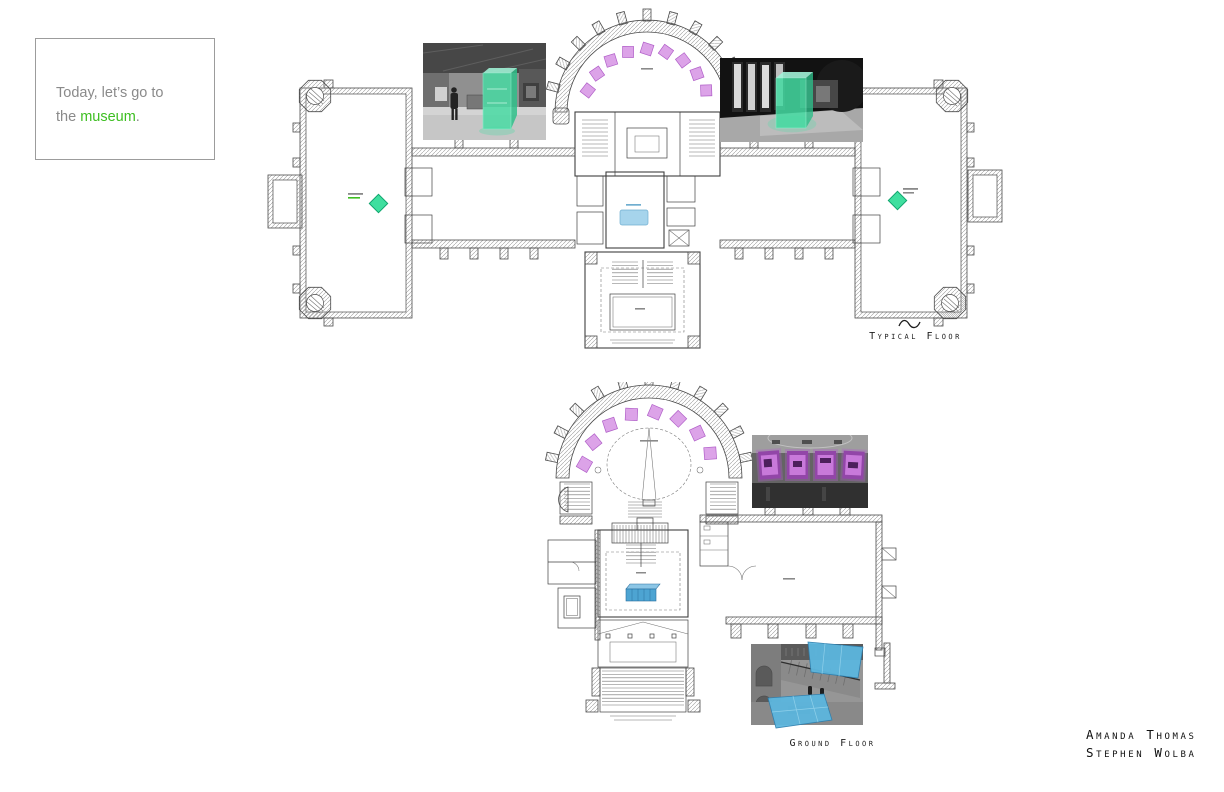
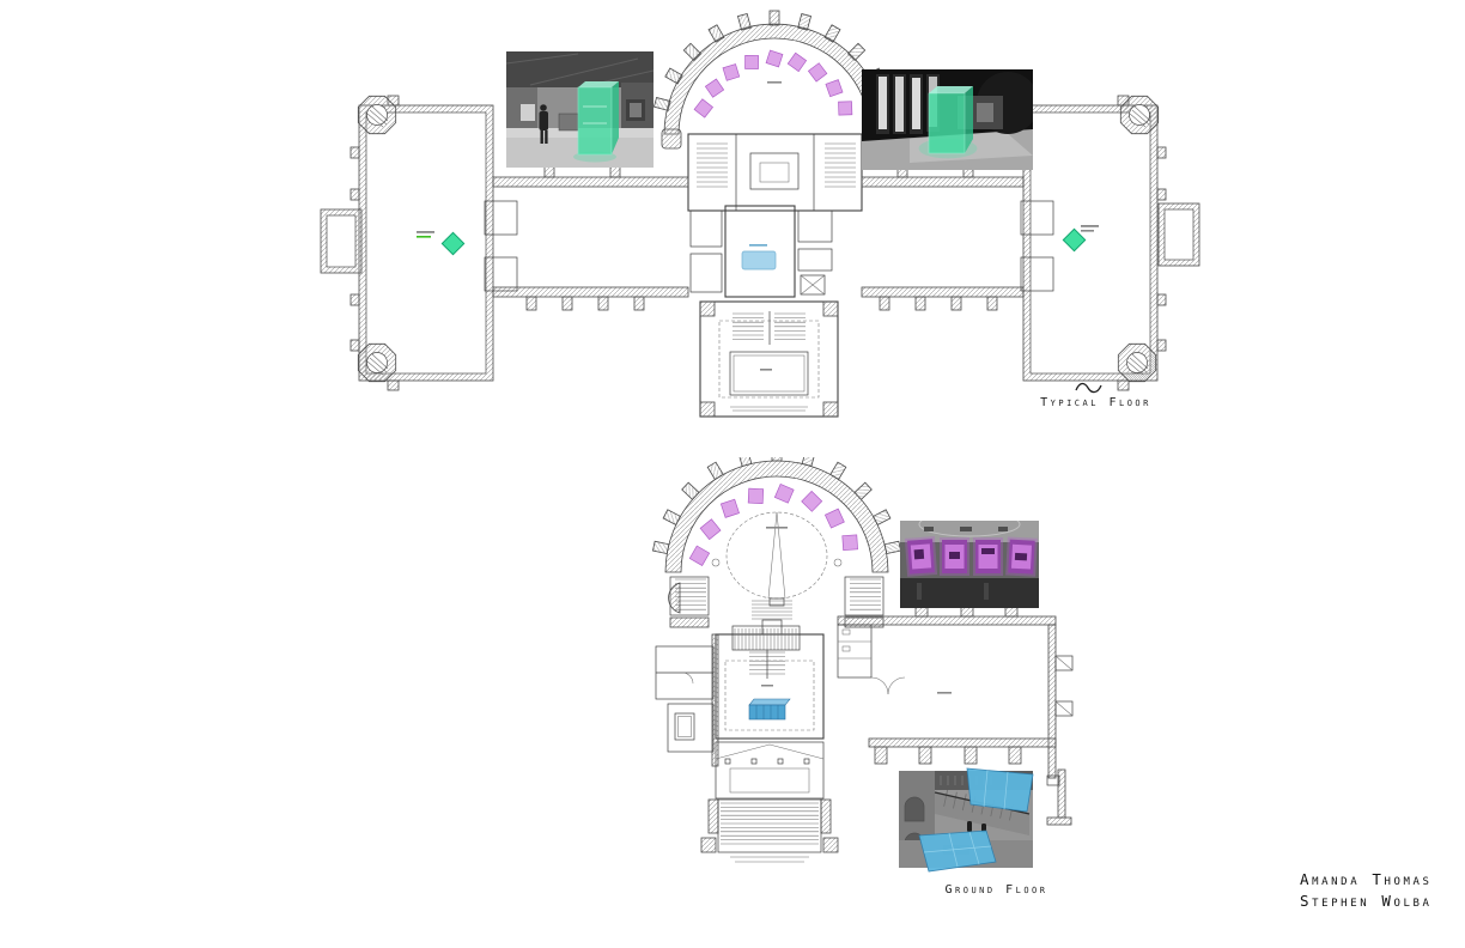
- Today, let’s go to
- the museum.
  Typical Floor
  Ground Floor
  Amanda Thomas
  Stephen Wolba
